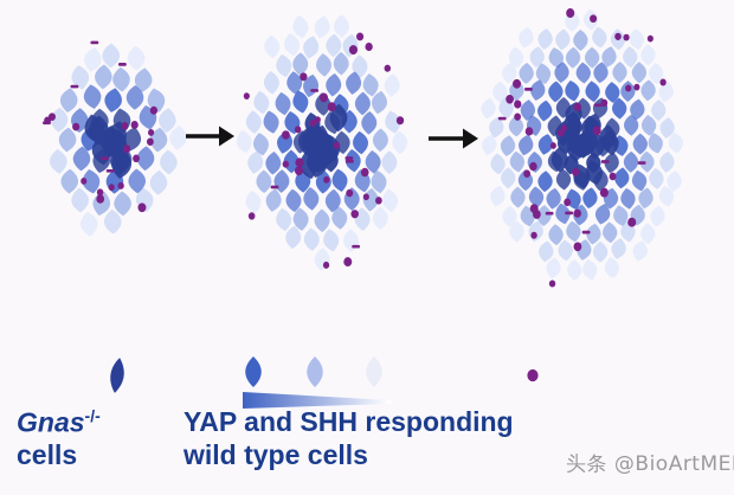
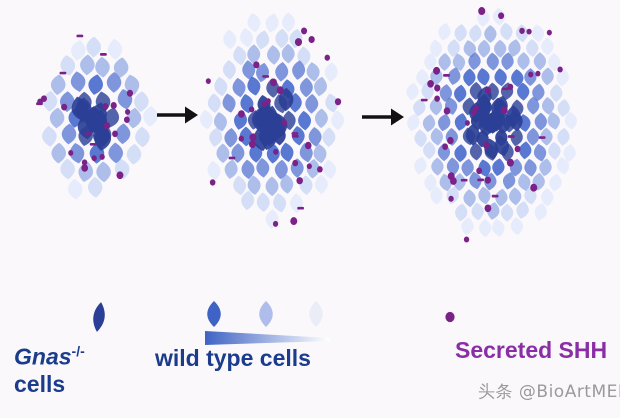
  Gnas-/-
  cells
- YAP and SHH responding
  wild type cells
+ Secreted SHH
  头条 @BioArtME
